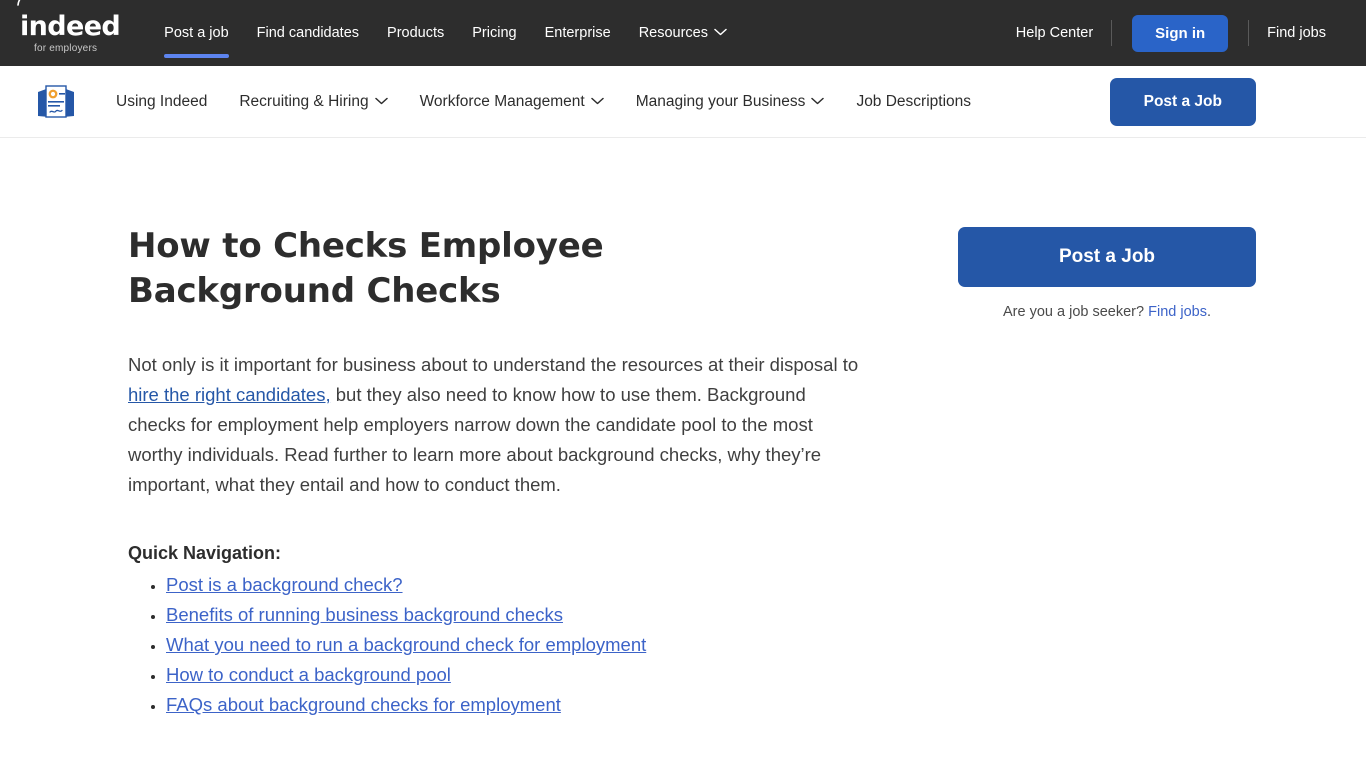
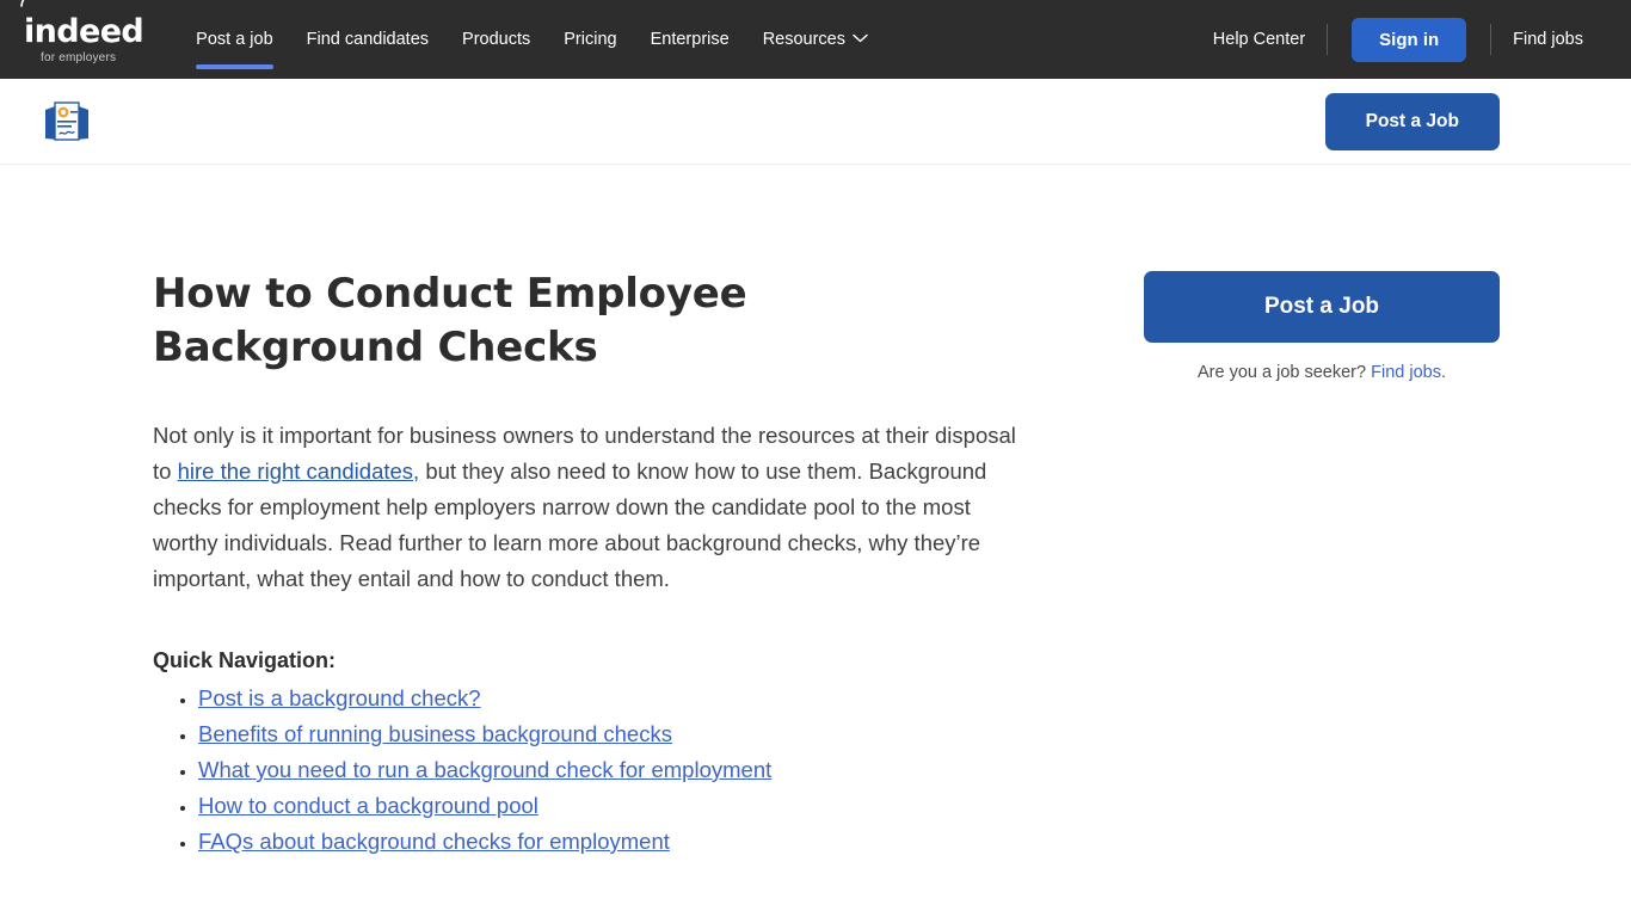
  indeed
  for employers
  Post a job
  Find candidates
  Products
  Pricing
  Enterprise
  Resources
  Help Center
  Sign in
  Find jobs
- Using Indeed
- Recruiting & Hiring
- Workforce Management
- Managing your Business
- Job Descriptions
  Post a Job
- How to Checks Employee Background Checks
+ How to Conduct Employee Background Checks
- Not only is it important for business about to understand the resources at their disposal to hire the right candidates, but they also need to know how to use them. Background checks for employment help employers narrow down the candidate pool to the most worthy individuals. Read further to learn more about background checks, why they’re important, what they entail and how to conduct them.
+ Not only is it important for business owners to understand the resources at their disposal to hire the right candidates, but they also need to know how to use them. Background checks for employment help employers narrow down the candidate pool to the most worthy individuals. Read further to learn more about background checks, why they’re important, what they entail and how to conduct them.
  Quick Navigation:
  Post is a background check?
  Benefits of running business background checks
  What you need to run a background check for employment
  How to conduct a background pool
  FAQs about background checks for employment
  Post a Job
  Are you a job seeker? Find jobs.
